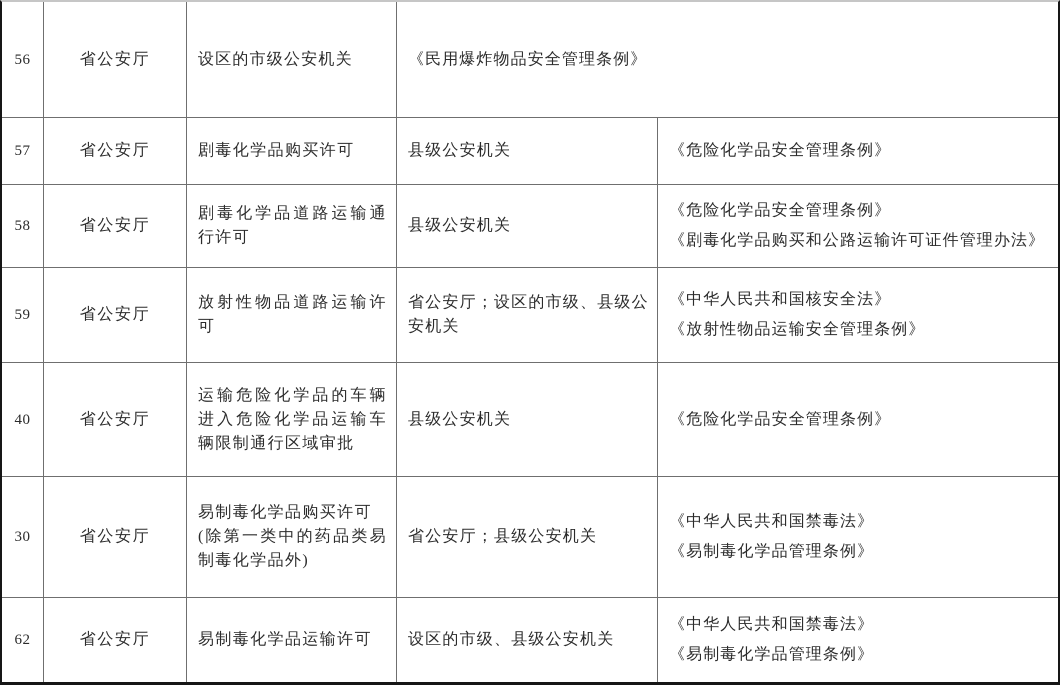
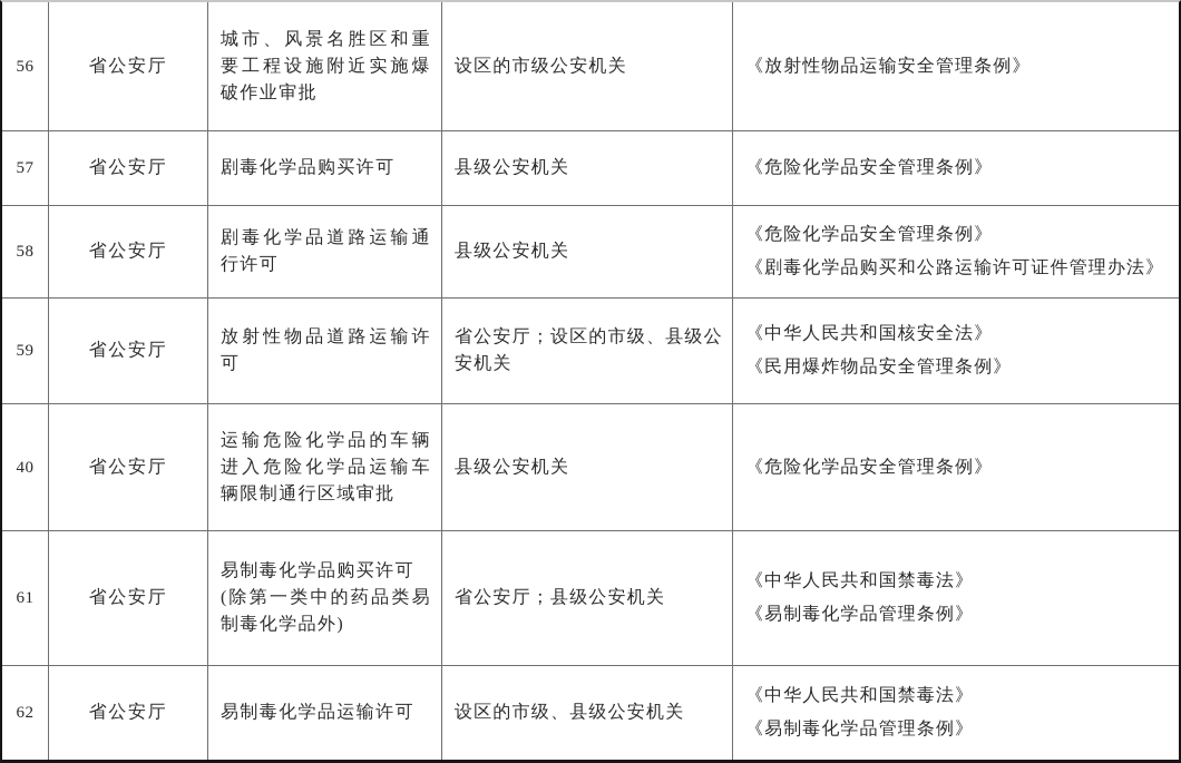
  56
  省公安厅
+ 城市、风景名胜区和重要工程设施附近实施爆破作业审批
  设区的市级公安机关
- 《民用爆炸物品安全管理条例》
+ 《放射性物品运输安全管理条例》
  57
  省公安厅
  剧毒化学品购买许可
  县级公安机关
  《危险化学品安全管理条例》
  58
  省公安厅
  剧毒化学品道路运输通行许可
  县级公安机关
  《危险化学品安全管理条例》
  《剧毒化学品购买和公路运输许可证件管理办法》
  59
  省公安厅
  放射性物品道路运输许可
  省公安厅；设区的市级、县级公安机关
  《中华人民共和国核安全法》
- 《放射性物品运输安全管理条例》
+ 《民用爆炸物品安全管理条例》
  40
  省公安厅
  运输危险化学品的车辆进入危险化学品运输车辆限制通行区域审批
  县级公安机关
  《危险化学品安全管理条例》
- 30
+ 61
  省公安厅
  易制毒化学品购买许可
  (除第一类中的药品类易制毒化学品外)
  省公安厅；县级公安机关
  《中华人民共和国禁毒法》
  《易制毒化学品管理条例》
  62
  省公安厅
  易制毒化学品运输许可
  设区的市级、县级公安机关
  《中华人民共和国禁毒法》
  《易制毒化学品管理条例》
